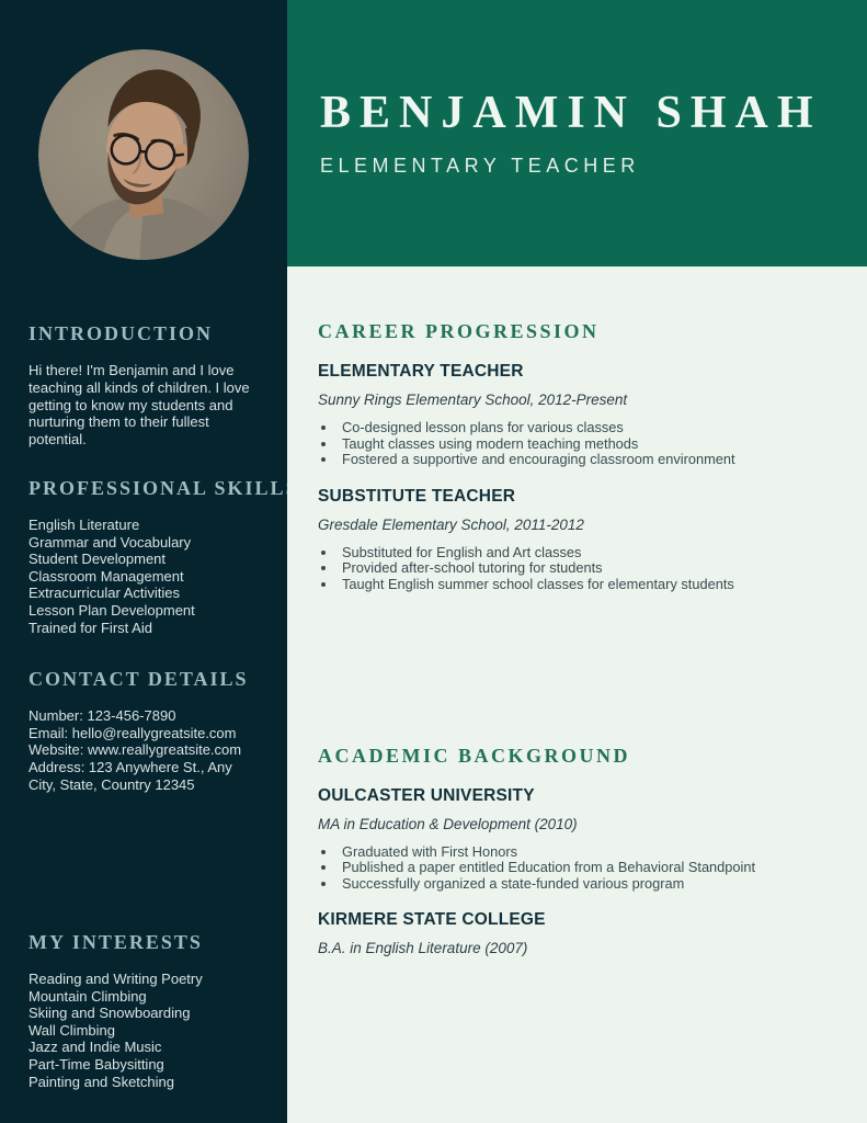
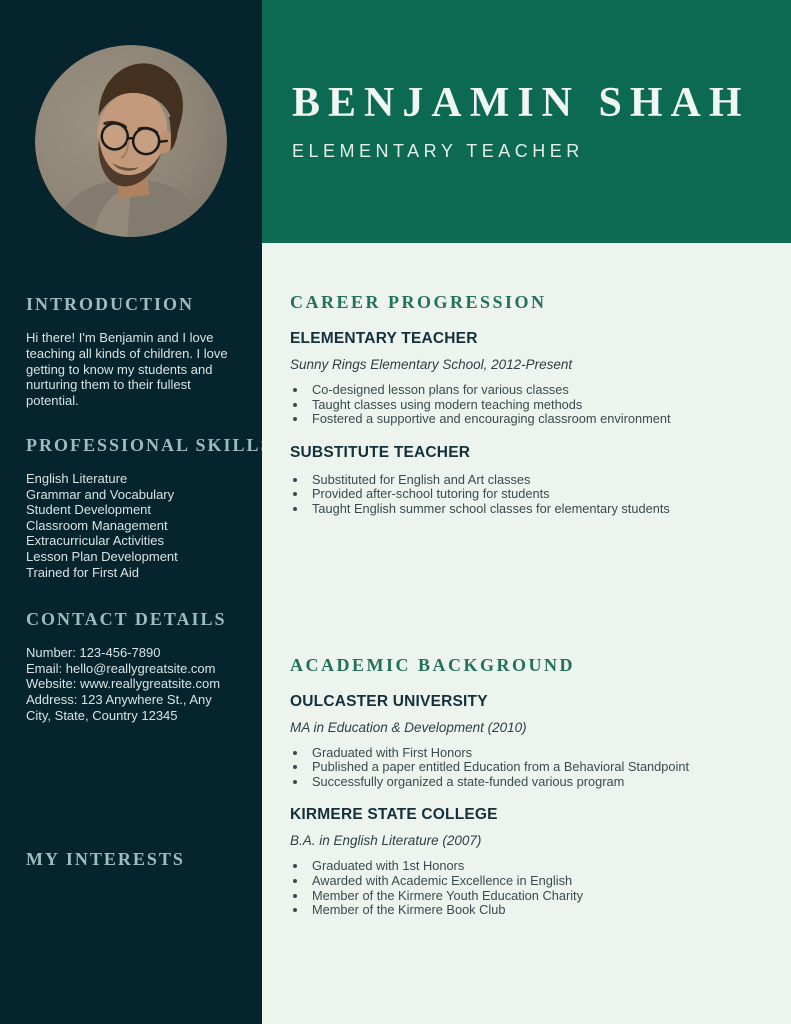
  INTRODUCTION
  Hi there! I'm Benjamin and I love teaching all kinds of children. I love getting to know my students and nurturing them to their fullest potential.
  PROFESSIONAL SKILL
  English Literature
  Grammar and Vocabulary
  Student Development
  Classroom Management
  Extracurricular Activities
  Lesson Plan Development
  Trained for First Aid
  CONTACT DETAILS
  Number: 123-456-7890
  Email: hello@reallygreatsite.com
  Website: www.reallygreatsite.com
  Address: 123 Anywhere St., Any City, State, Country 12345
  MY INTERESTS
- Reading and Writing Poetry
- Mountain Climbing
- Skiing and Snowboarding
- Wall Climbing
- Jazz and Indie Music
- Part-Time Babysitting
- Painting and Sketching
  BENJAMIN SHAH
  ELEMENTARY TEACHER
  CAREER PROGRESSION
  ELEMENTARY TEACHER
  Sunny Rings Elementary School, 2012-Present
  Co-designed lesson plans for various classes
  Taught classes using modern teaching methods
  Fostered a supportive and encouraging classroom environment
  SUBSTITUTE TEACHER
- Gresdale Elementary School, 2011-2012
  Substituted for English and Art classes
  Provided after-school tutoring for students
  Taught English summer school classes for elementary students
  ACADEMIC BACKGROUND
  OULCASTER UNIVERSITY
  MA in Education & Development (2010)
  Graduated with First Honors
  Published a paper entitled Education from a Behavioral Standpoint
  Successfully organized a state-funded various program
  KIRMERE STATE COLLEGE
  B.A. in English Literature (2007)
+ Graduated with 1st Honors
+ Awarded with Academic Excellence in English
+ Member of the Kirmere Youth Education Charity
+ Member of the Kirmere Book Club
